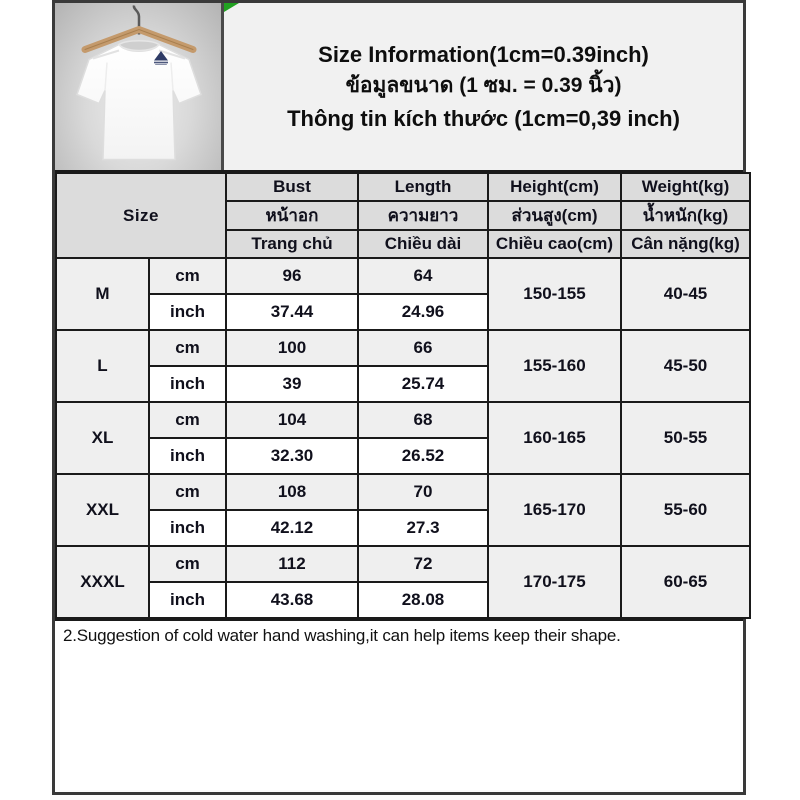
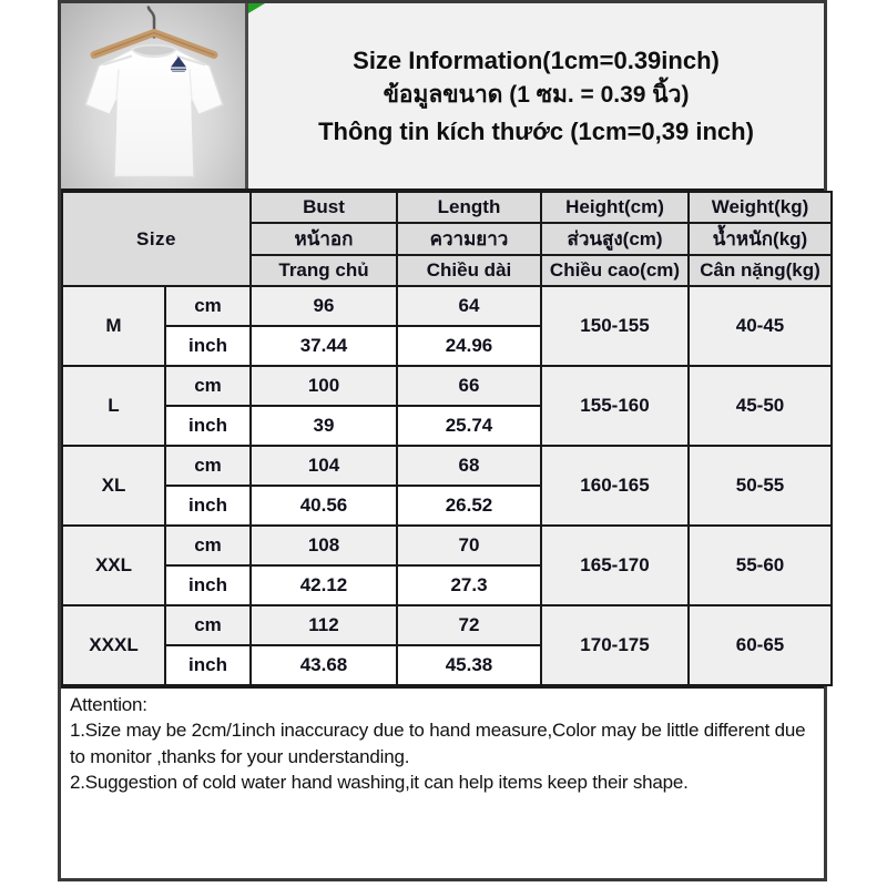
  Size Information(1cm=0.39inch)
  ข้อมูลขนาด (1 ซม. = 0.39 นิ้ว)
  Thông tin kích thước (1cm=0,39 inch)
  Size	Bust	Length	Height(cm)	Weight(kg)
  หน้าอก	ความยาว	ส่วนสูง(cm)	น้ำหนัก(kg)
  Trang chủ	Chiều dài	Chiều cao(cm)	Cân nặng(kg)
  M	cm	96	64	150-155	40-45
  inch	37.44	24.96
  L	cm	100	66	155-160	45-50
  inch	39	25.74
  XL	cm	104	68	160-165	50-55
- inch	32.30	26.52
+ inch	40.56	26.52
  XXL	cm	108	70	165-170	55-60
  inch	42.12	27.3
  XXXL	cm	112	72	170-175	60-65
- inch	43.68	28.08
+ inch	43.68	45.38
+ Attention:
+ 1.Size may be 2cm/1inch inaccuracy due to hand measure,Color may be little different due to monitor ,thanks for your understanding.
  2.Suggestion of cold water hand washing,it can help items keep their shape.
